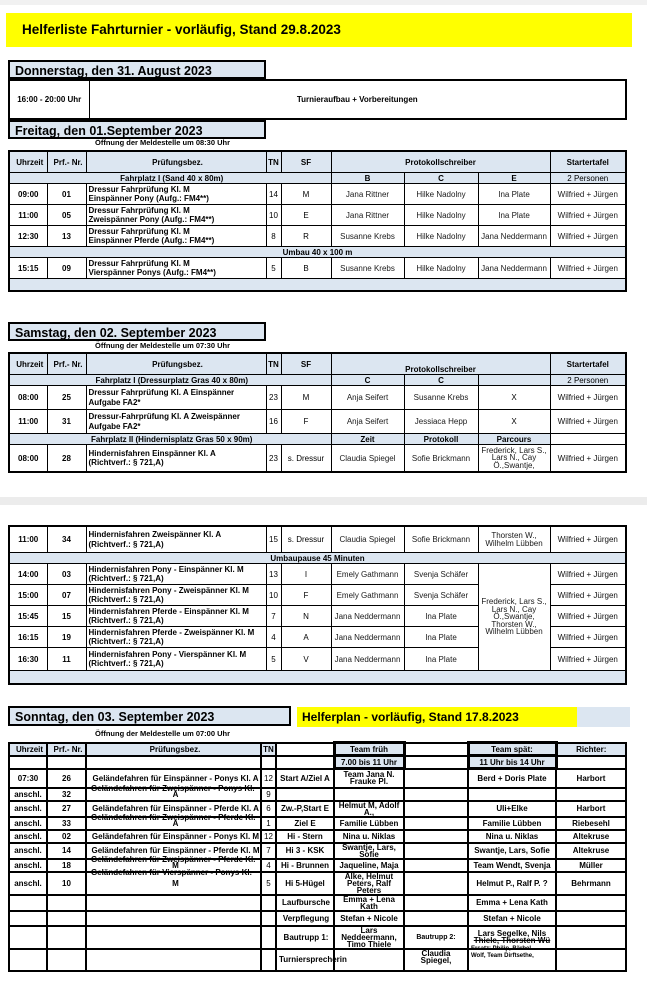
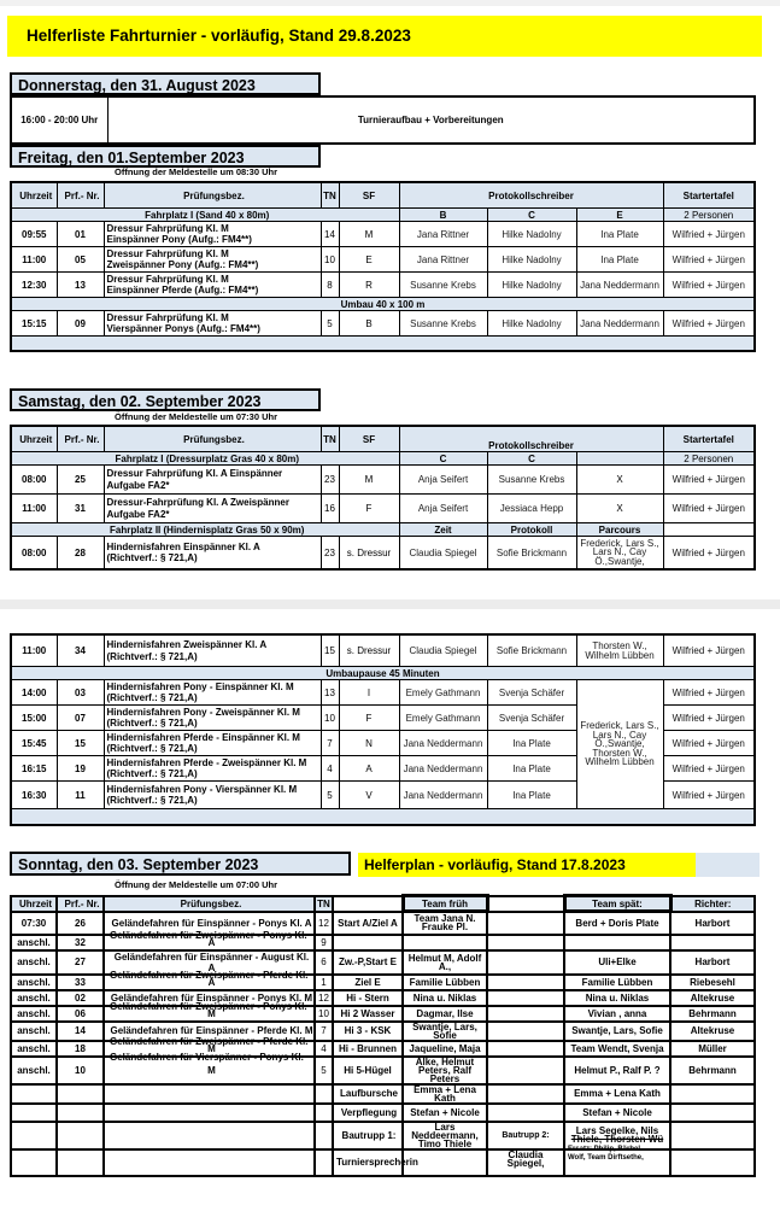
  Helferliste Fahrturnier - vorläufig, Stand 29.8.2023
  Donnerstag, den 31. August 2023
  16:00 - 20:00 Uhr	Turnieraufbau + Vorbereitungen
  Freitag, den 01.September 2023
  Öffnung der Meldestelle um 08:30 Uhr
  Uhrzeit	Prf.- Nr.	Prüfungsbez.	TN	SF	Protokollschreiber	Startertafel
  Fahrplatz I (Sand 40 x 80m)	B	C	E	2 Personen
- 09:00	01	Dressur Fahrprüfung Kl. MEinspänner Pony (Aufg.: FM4**)	14	M	Jana Rittner	Hilke Nadolny	Ina Plate	Wilfried + Jürgen
+ 09:55	01	Dressur Fahrprüfung Kl. MEinspänner Pony (Aufg.: FM4**)	14	M	Jana Rittner	Hilke Nadolny	Ina Plate	Wilfried + Jürgen
  11:00	05	Dressur Fahrprüfung Kl. MZweispänner Pony (Aufg.: FM4**)	10	E	Jana Rittner	Hilke Nadolny	Ina Plate	Wilfried + Jürgen
  12:30	13	Dressur Fahrprüfung Kl. MEinspänner Pferde (Aufg.: FM4**)	8	R	Susanne Krebs	Hilke Nadolny	Jana Neddermann	Wilfried + Jürgen
  Umbau 40 x 100 m
  15:15	09	Dressur Fahrprüfung Kl. MVierspänner Ponys (Aufg.: FM4**)	5	B	Susanne Krebs	Hilke Nadolny	Jana Neddermann	Wilfried + Jürgen
  Samstag, den 02. September 2023
  Öffnung der Meldestelle um 07:30 Uhr
  Uhrzeit	Prf.- Nr.	Prüfungsbez.	TN	SF	Protokollschreiber	Startertafel
  Fahrplatz I (Dressurplatz Gras 40 x 80m)	C	C		2 Personen
  08:00	25	Dressur Fahrprüfung Kl. A EinspännerAufgabe FA2*	23	M	Anja Seifert	Susanne Krebs	X	Wilfried + Jürgen
  11:00	31	Dressur-Fahrprüfung Kl. A ZweispännerAufgabe FA2*	16	F	Anja Seifert	Jessiaca Hepp	X	Wilfried + Jürgen
  Fahrplatz II (Hindernisplatz Gras 50 x 90m)	Zeit	Protokoll	Parcours
  08:00	28	Hindernisfahren Einspänner Kl. A(Richtverf.: § 721,A)	23	s. Dressur	Claudia Spiegel	Sofie Brickmann	Frederick, Lars S., Lars N., Cay Ö.,Swantje,	Wilfried + Jürgen
  11:00	34	Hindernisfahren Zweispänner Kl. A(Richtverf.: § 721,A)	15	s. Dressur	Claudia Spiegel	Sofie Brickmann	Thorsten W., Wilhelm Lübben	Wilfried + Jürgen
  Umbaupause 45 Minuten
  14:00	03	Hindernisfahren Pony - Einspänner Kl. M(Richtverf.: § 721,A)	13	I	Emely Gathmann	Svenja Schäfer	Frederick, Lars S., Lars N., Cay Ö.,Swantje, Thorsten W., Wilhelm Lübben	Wilfried + Jürgen
  15:00	07	Hindernisfahren Pony - Zweispänner Kl. M(Richtverf.: § 721,A)	10	F	Emely Gathmann	Svenja Schäfer	Wilfried + Jürgen
  15:45	15	Hindernisfahren Pferde - Einspänner Kl. M(Richtverf.: § 721,A)	7	N	Jana Neddermann	Ina Plate	Wilfried + Jürgen
  16:15	19	Hindernisfahren Pferde - Zweispänner Kl. M(Richtverf.: § 721,A)	4	A	Jana Neddermann	Ina Plate	Wilfried + Jürgen
  16:30	11	Hindernisfahren Pony - Vierspänner Kl. M(Richtverf.: § 721,A)	5	V	Jana Neddermann	Ina Plate	Wilfried + Jürgen
  Sonntag, den 03. September 2023
  Helferplan - vorläufig, Stand 17.8.2023
  Öffnung der Meldestelle um 07:00 Uhr
  Uhrzeit	Prf.- Nr.	Prüfungsbez.	TN		Team früh		Team spät:	Richter:
- 					7.00 bis 11 Uhr		11 Uhr bis 14 Uhr
  07:30	26	Geländefahren für Einspänner - Ponys Kl. A	12	Start A/Ziel A	Team Jana N. Frauke Pl.		Berd + Doris Plate	Harbort
  anschl.	32	Geländefahren für Zweispänner - Ponys Kl.A	9
- anschl.	27	Geländefahren für Einspänner - Pferde Kl. A	6	Zw.-P,Start E	Helmut M, Adolf A.,		Uli+Elke	Harbort
+ anschl.	27	Geländefahren für Einspänner - August Kl. A	6	Zw.-P,Start E	Helmut M, Adolf A.,		Uli+Elke	Harbort
  anschl.	33	Geländefahren für Zweispänner - Pferde Kl.A	1	Ziel E	Familie Lübben		Familie Lübben	Riebesehl
  anschl.	02	Geländefahren für Einspänner - Ponys Kl. M	12	Hi - Stern	Nina u. Niklas		Nina u. Niklas	Altekruse
+ anschl.	06	Geländefahren für Zweispänner - Ponys Kl.M	10	Hi 2 Wasser	Dagmar, Ilse		Vivian , anna	Behrmann
  anschl.	14	Geländefahren für Einspänner - Pferde Kl. M	7	Hi 3 - KSK	Swantje, Lars, Sofie		Swantje, Lars, Sofie	Altekruse
  anschl.	18	Geländefahren für Zweispänner - Pferde Kl.M	4	Hi - Brunnen	Jaqueline, Maja		Team Wendt, Svenja	Müller
  anschl.	10	Geländefahren für Vierspänner - Ponys Kl.M	5	Hi 5-Hügel	Alke, Helmut Peters, Ralf Peters		Helmut P., Ralf P. ?	Behrmann
  				Laufbursche	Emma + Lena Kath		Emma + Lena Kath
  				Verpflegung	Stefan + Nicole		Stefan + Nicole
  				Bautrupp 1:	Lars Neddeermann, Timo Thiele		Lars Segelke, NilsThiele, Thorsten Wü
